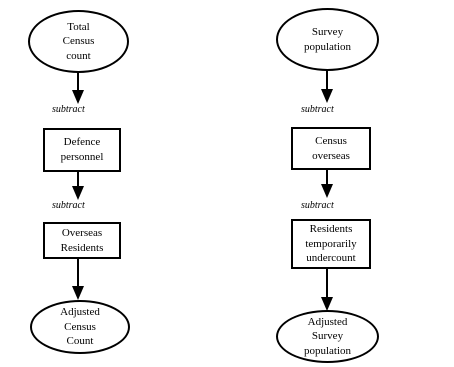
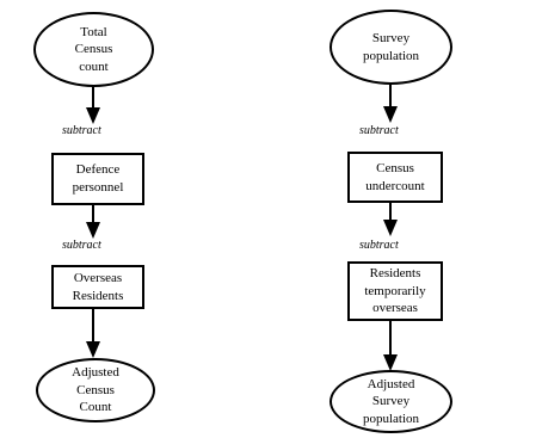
  Total
  Census
  count
  subtract
  Defence
  personnel
  subtract
  Overseas
  Residents
  Adjusted
  Census
  Count
  Survey
  population
  subtract
  Census
- overseas
+ undercount
  subtract
  Residents
  temporarily
- undercount
+ overseas
  Adjusted
  Survey
  population
